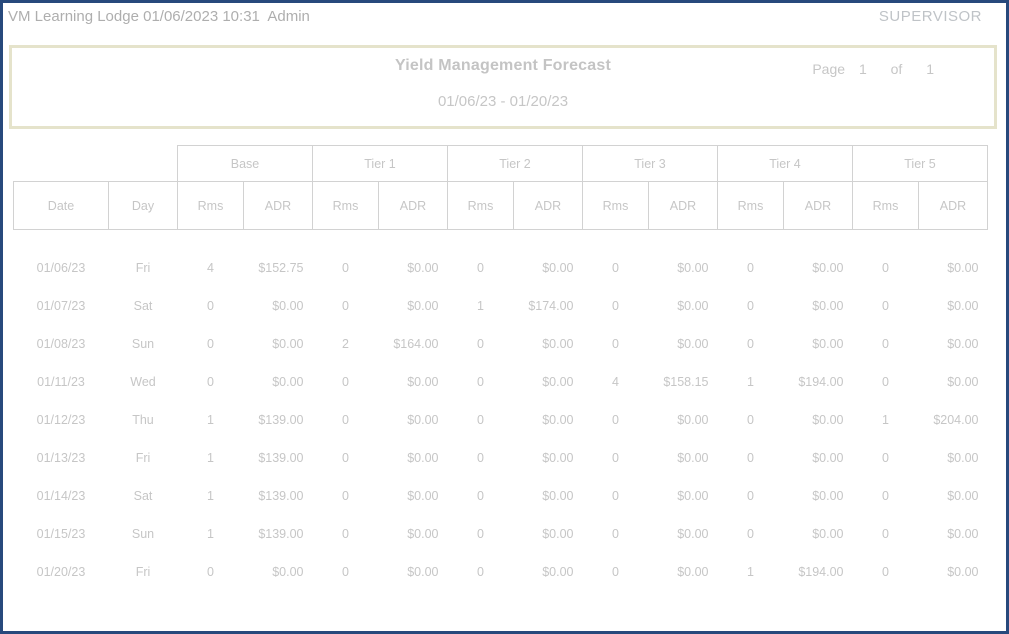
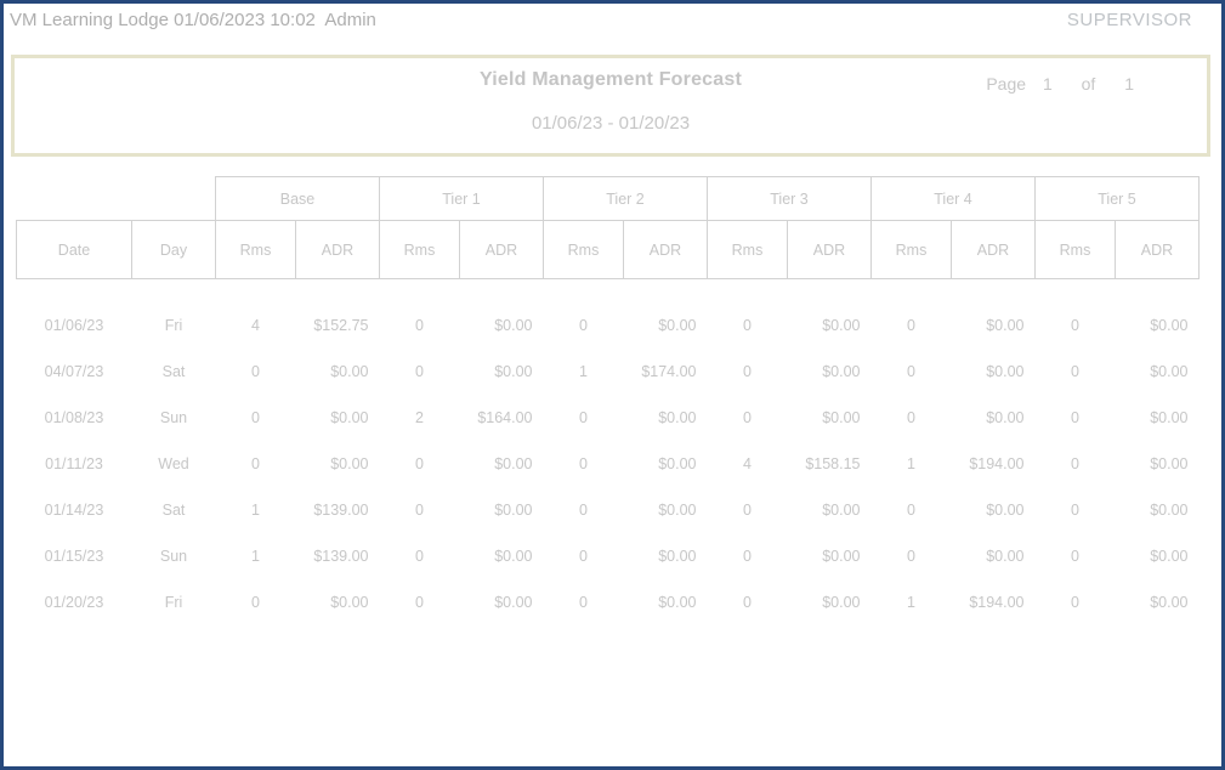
- VM Learning Lodge 01/06/2023 10:31 Admin
+ VM Learning Lodge 01/06/2023 10:02 Admin
  SUPERVISOR
  Yield Management Forecast
  01/06/23 - 01/20/23
  Page 1 of 1
  	Base	Tier 1	Tier 2	Tier 3	Tier 4	Tier 5
  Date	Day	Rms	ADR	Rms	ADR	Rms	ADR	Rms	ADR	Rms	ADR	Rms	ADR
  01/06/23	Fri	4	$152.75	0	$0.00	0	$0.00	0	$0.00	0	$0.00	0	$0.00
- 01/07/23	Sat	0	$0.00	0	$0.00	1	$174.00	0	$0.00	0	$0.00	0	$0.00
+ 04/07/23	Sat	0	$0.00	0	$0.00	1	$174.00	0	$0.00	0	$0.00	0	$0.00
  01/08/23	Sun	0	$0.00	2	$164.00	0	$0.00	0	$0.00	0	$0.00	0	$0.00
  01/11/23	Wed	0	$0.00	0	$0.00	0	$0.00	4	$158.15	1	$194.00	0	$0.00
- 01/12/23	Thu	1	$139.00	0	$0.00	0	$0.00	0	$0.00	0	$0.00	1	$204.00
- 01/13/23	Fri	1	$139.00	0	$0.00	0	$0.00	0	$0.00	0	$0.00	0	$0.00
  01/14/23	Sat	1	$139.00	0	$0.00	0	$0.00	0	$0.00	0	$0.00	0	$0.00
  01/15/23	Sun	1	$139.00	0	$0.00	0	$0.00	0	$0.00	0	$0.00	0	$0.00
  01/20/23	Fri	0	$0.00	0	$0.00	0	$0.00	0	$0.00	1	$194.00	0	$0.00
